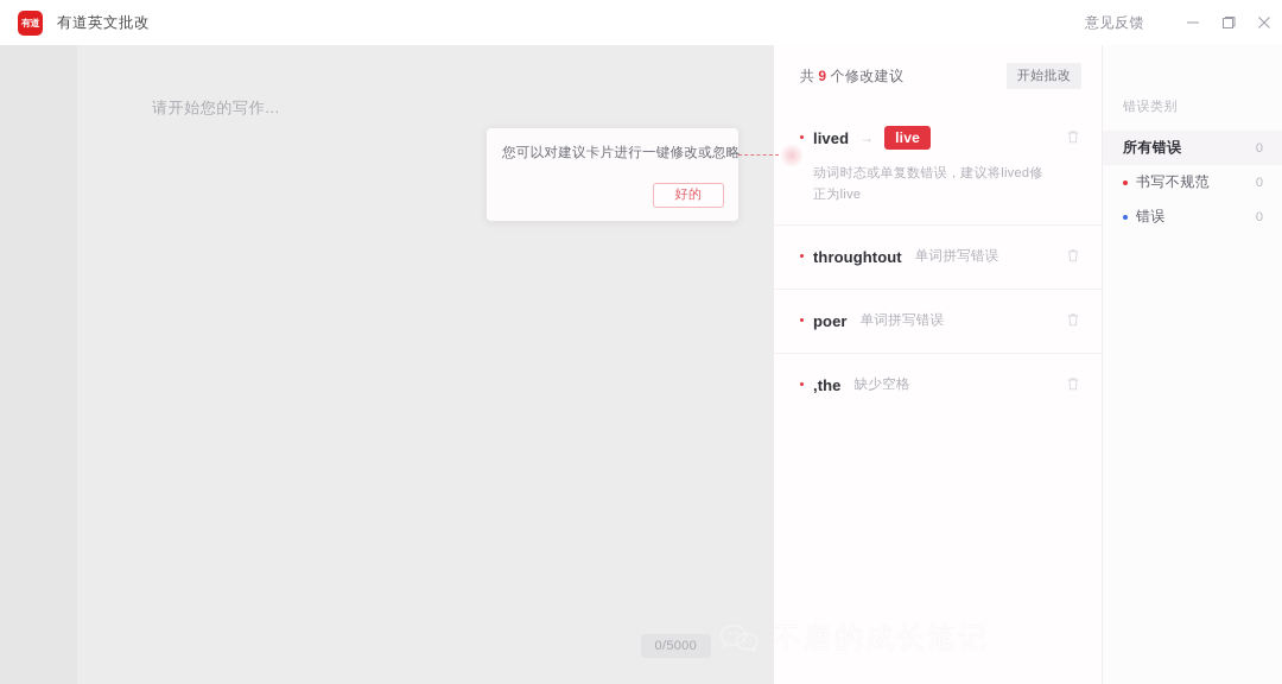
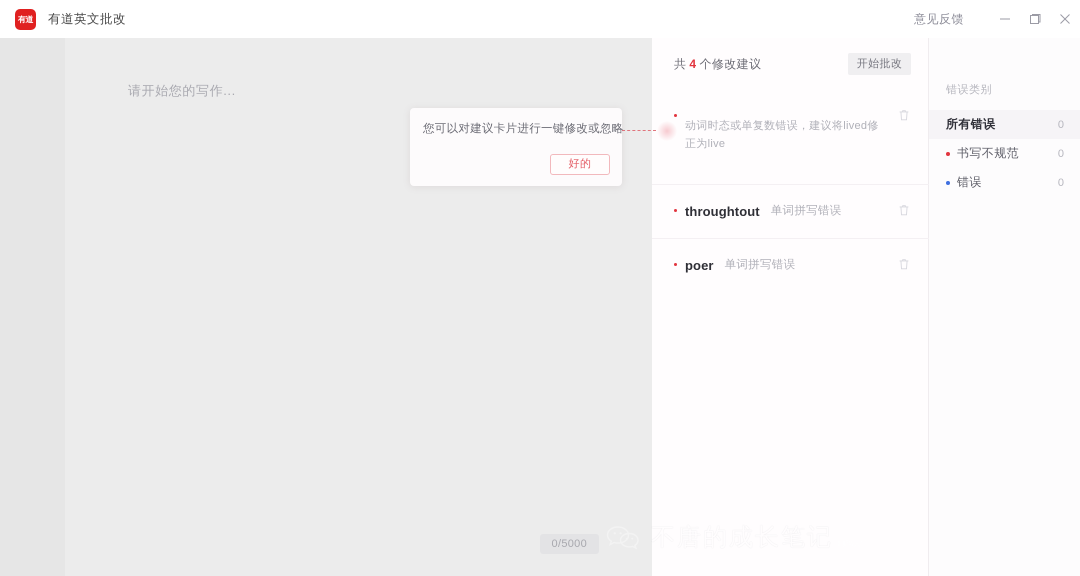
  有道
  有道英文批改
  意见反馈
  请开始您的写作...
  0/5000
  您可以对建议卡片进行一键修改或忽略
  好的
- 共 9 个修改建议
+ 共 4 个修改建议
  开始批改
- lived
- →
- live
  动词时态或单复数错误，建议将lived修正为live
  throughtout
  单词拼写错误
  poer
  单词拼写错误
- ,the
- 缺少空格
  错误类别
  所有错误
  0
  书写不规范
  0
  错误
  0
